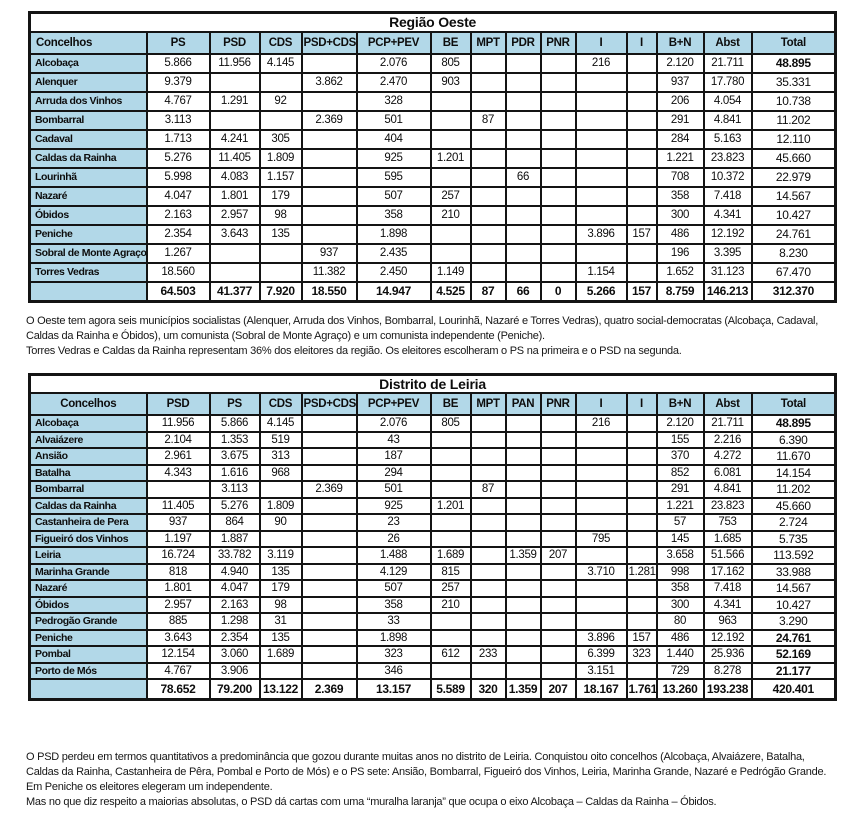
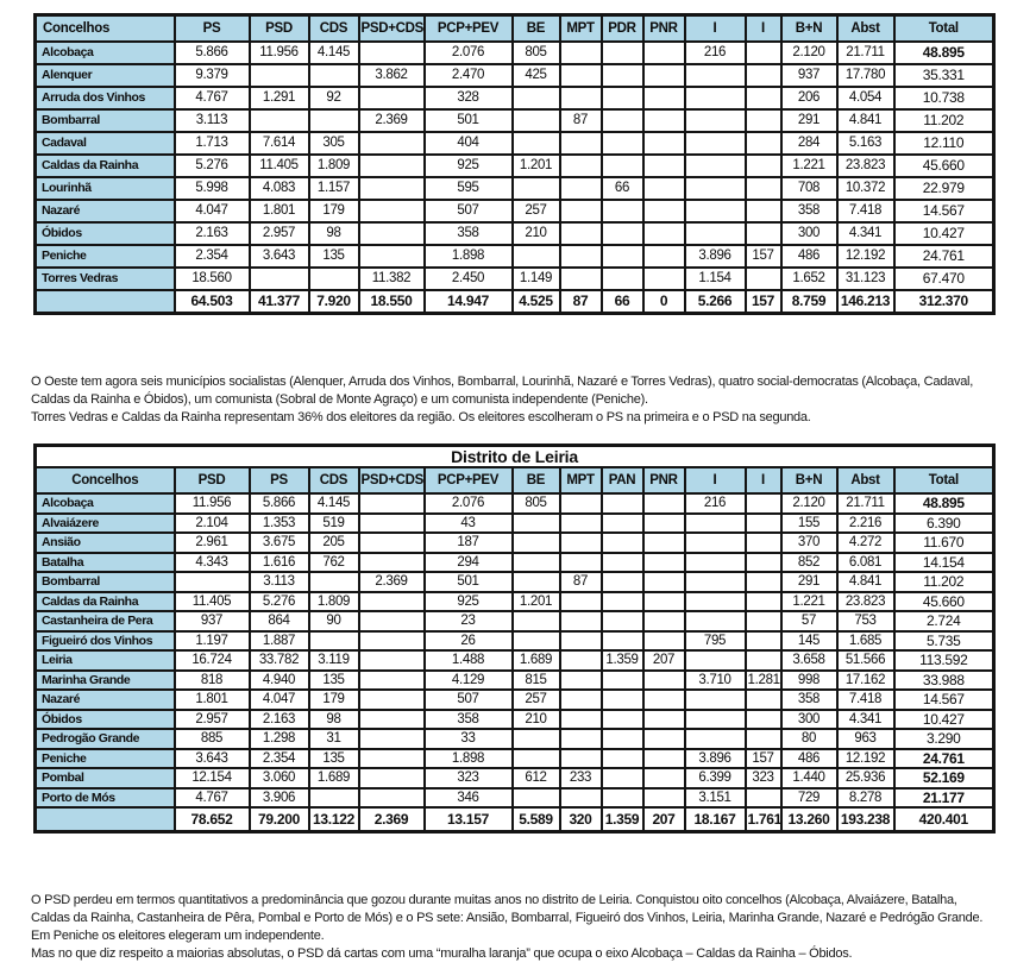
- Região Oeste
  Concelhos	PS	PSD	CDS	PSD+CDS	PCP+PEV	BE	MPT	PDR	PNR	I	I	B+N	Abst	Total
  Alcobaça	5.866	11.956	4.145		2.076	805				216		2.120	21.711	48.895
- Alenquer	9.379			3.862	2.470	903						937	17.780	35.331
+ Alenquer	9.379			3.862	2.470	425						937	17.780	35.331
  Arruda dos Vinhos	4.767	1.291	92		328							206	4.054	10.738
  Bombarral	3.113			2.369	501		87					291	4.841	11.202
- Cadaval	1.713	4.241	305		404							284	5.163	12.110
+ Cadaval	1.713	7.614	305		404							284	5.163	12.110
  Caldas da Rainha	5.276	11.405	1.809		925	1.201						1.221	23.823	45.660
  Lourinhã	5.998	4.083	1.157		595			66				708	10.372	22.979
  Nazaré	4.047	1.801	179		507	257						358	7.418	14.567
  Óbidos	2.163	2.957	98		358	210						300	4.341	10.427
  Peniche	2.354	3.643	135		1.898					3.896	157	486	12.192	24.761
- Sobral de Monte Agraço	1.267			937	2.435							196	3.395	8.230
  Torres Vedras	18.560			11.382	2.450	1.149				1.154		1.652	31.123	67.470
  	64.503	41.377	7.920	18.550	14.947	4.525	87	66	0	5.266	157	8.759	146.213	312.370
  O Oeste tem agora seis municípios socialistas (Alenquer, Arruda dos Vinhos, Bombarral, Lourinhã, Nazaré e Torres Vedras), quatro social-democratas (Alcobaça, Cadaval, Caldas da Rainha e Óbidos), um comunista (Sobral de Monte Agraço) e um comunista independente (Peniche).
  Torres Vedras e Caldas da Rainha representam 36% dos eleitores da região. Os eleitores escolheram o PS na primeira e o PSD na segunda.
  Distrito de Leiria
  Concelhos	PSD	PS	CDS	PSD+CDS	PCP+PEV	BE	MPT	PAN	PNR	I	I	B+N	Abst	Total
  Alcobaça	11.956	5.866	4.145		2.076	805				216		2.120	21.711	48.895
  Alvaiázere	2.104	1.353	519		43							155	2.216	6.390
- Ansião	2.961	3.675	313		187							370	4.272	11.670
+ Ansião	2.961	3.675	205		187							370	4.272	11.670
- Batalha	4.343	1.616	968		294							852	6.081	14.154
+ Batalha	4.343	1.616	762		294							852	6.081	14.154
  Bombarral		3.113		2.369	501		87					291	4.841	11.202
  Caldas da Rainha	11.405	5.276	1.809		925	1.201						1.221	23.823	45.660
  Castanheira de Pera	937	864	90		23							57	753	2.724
  Figueiró dos Vinhos	1.197	1.887			26					795		145	1.685	5.735
  Leiria	16.724	33.782	3.119		1.488	1.689		1.359	207			3.658	51.566	113.592
  Marinha Grande	818	4.940	135		4.129	815				3.710	1.281	998	17.162	33.988
  Nazaré	1.801	4.047	179		507	257						358	7.418	14.567
  Óbidos	2.957	2.163	98		358	210						300	4.341	10.427
  Pedrogão Grande	885	1.298	31		33							80	963	3.290
  Peniche	3.643	2.354	135		1.898					3.896	157	486	12.192	24.761
  Pombal	12.154	3.060	1.689		323	612	233			6.399	323	1.440	25.936	52.169
  Porto de Mós	4.767	3.906			346					3.151		729	8.278	21.177
  	78.652	79.200	13.122	2.369	13.157	5.589	320	1.359	207	18.167	1.761	13.260	193.238	420.401
  O PSD perdeu em termos quantitativos a predominância que gozou durante muitas anos no distrito de Leiria. Conquistou oito concelhos (Alcobaça, Alvaiázere, Batalha, Caldas da Rainha, Castanheira de Pêra, Pombal e Porto de Mós) e o PS sete: Ansião, Bombarral, Figueiró dos Vinhos, Leiria, Marinha Grande, Nazaré e Pedrógão Grande. Em Peniche os eleitores elegeram um independente.
  Mas no que diz respeito a maiorias absolutas, o PSD dá cartas com uma “muralha laranja” que ocupa o eixo Alcobaça – Caldas da Rainha – Óbidos.
